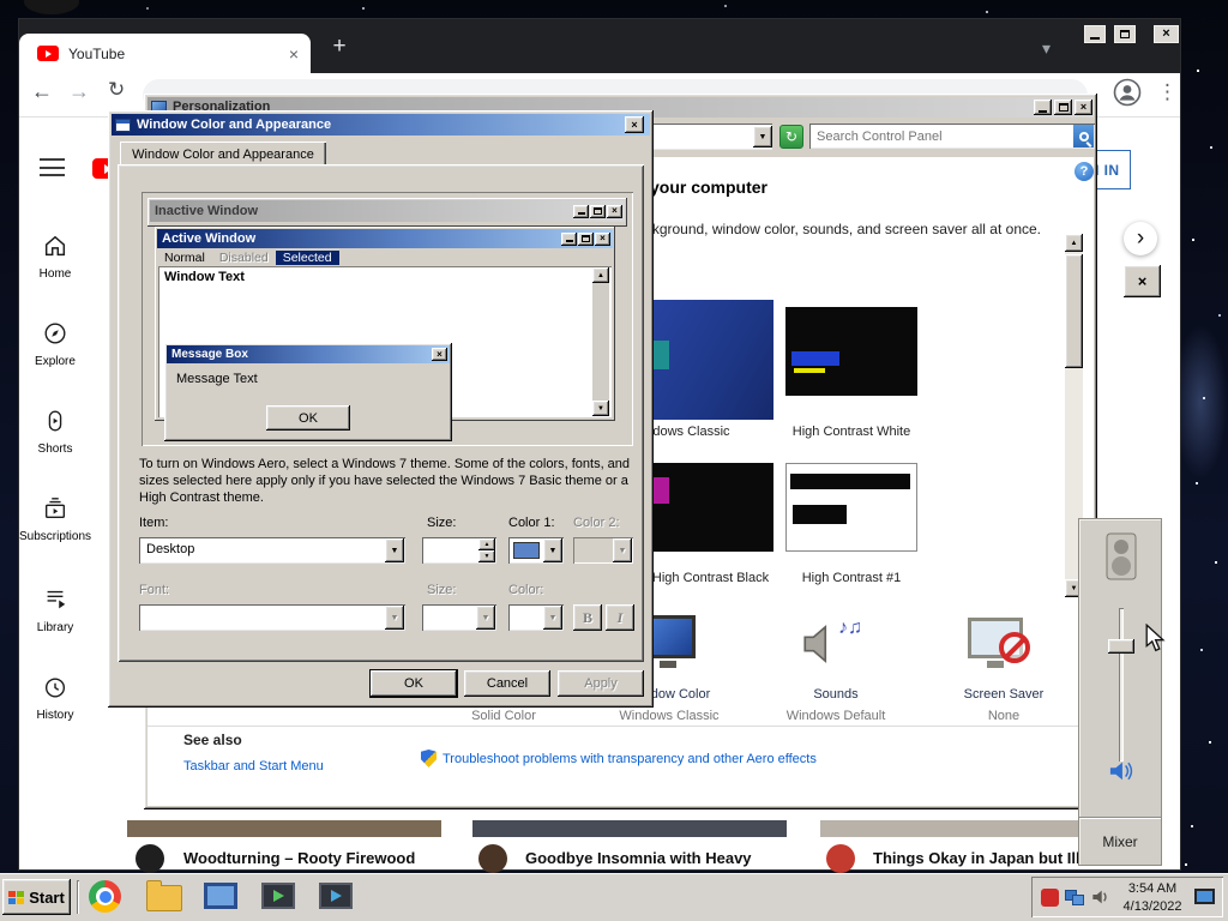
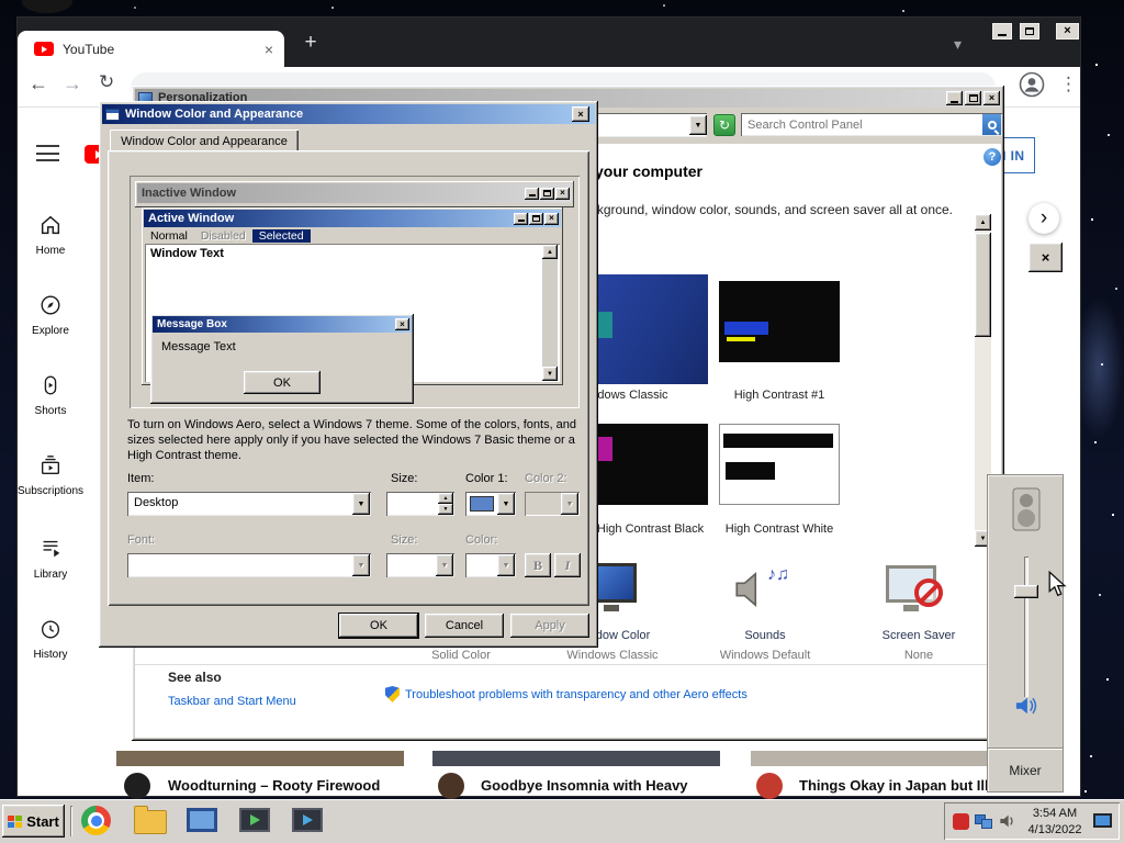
  YouTube
  ×
  +
  ▾
  ×
  ←
  →
  ↻
  ⋮
  ›
  Home
  Explore
  Shorts
  Subscriptions
  Library
  History
  Woodturning – Rooty Firewood
  Goodbye Insomnia with Heavy
  Things Okay in Japan but Il
  ×
  Personalization
  ×
  ↻
  Search Control Panel
  ?
  dows Classic
- High Contrast White
+ High Contrast #1
  High Contrast Black
- High Contrast #1
+ High Contrast White
  Solid Color
  dow Color
  Windows Classic
  ♪♫
  Sounds
  Windows Default
  Screen Saver
  None
  See also
  Taskbar and Start Menu
  Troubleshoot problems with transparency and other Aero effects
  Window Color and Appearance
  ×
  Window Color and Appearance
  Inactive Window
  ×
  Active Window
  ×
  Normal
  Disabled
  Selected
  Window Text
  Message Box
  ×
  Message Text
  OK
  To turn on Windows Aero, select a Windows 7 theme. Some of the colors, fonts, and sizes selected here apply only if you have selected the Windows 7 Basic theme or a High Contrast theme.
  Item:
  Size:
  Color 1:
  Color 2:
  Desktop
  Font:
  Size:
  Color:
  B
  I
  OK
  Cancel
  Apply
  Mixer
  Start
  3:54 AM
  4/13/2022
